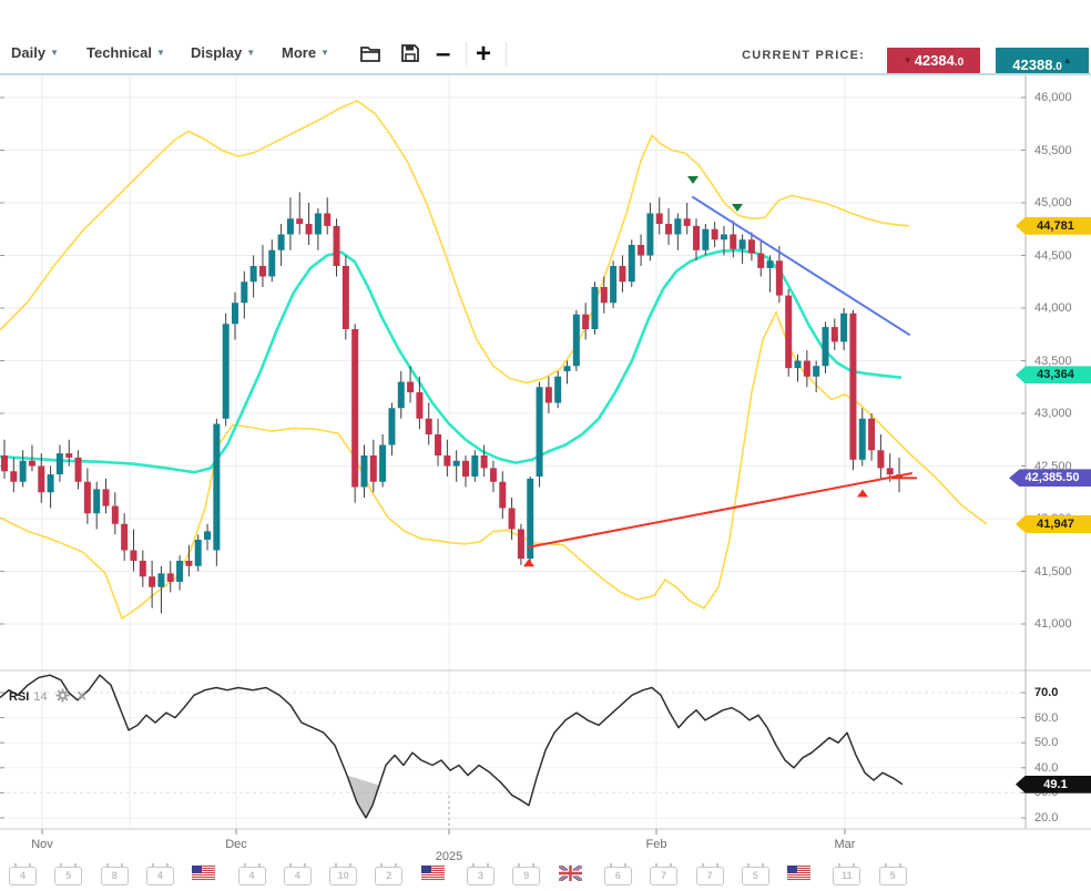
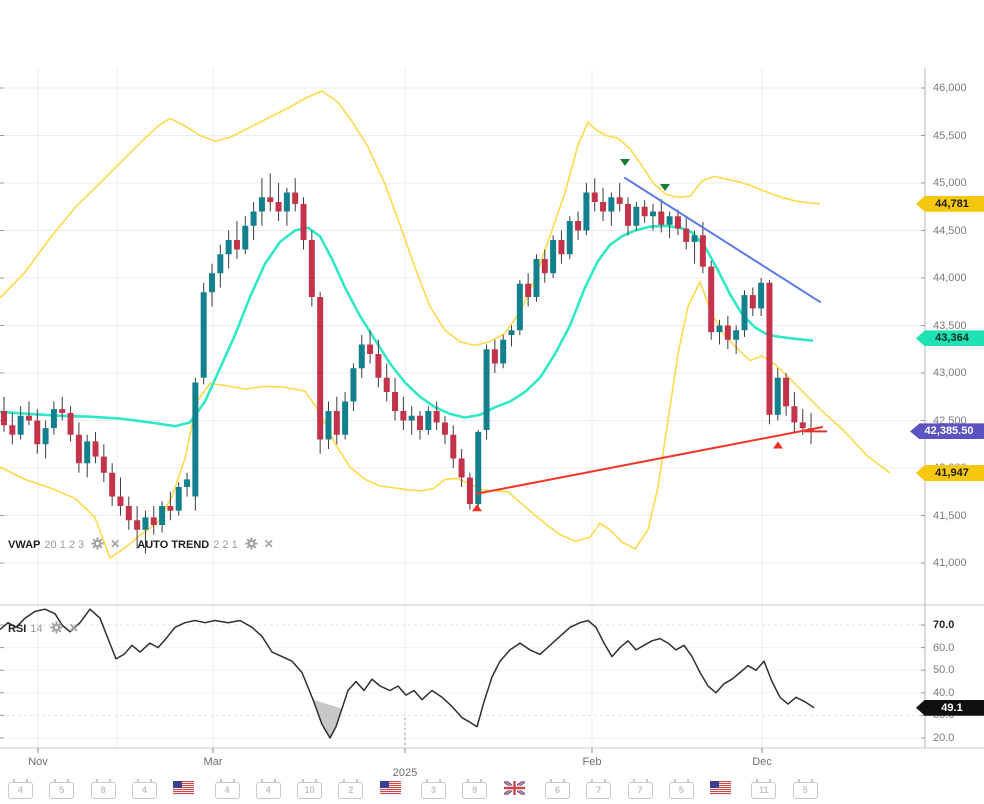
- Daily ▼
- Technical ▼
- Display ▼
- More ▼
- –
- +
- CURRENT PRICE:
- ▼ 42384.0
- 42388.0▲
  46,000
  45,500
  45,000
  44,500
  44,000
  43,500
  43,000
  42,500
  41,500
  41,000
  70.0
  60.0
  50.0
  40.0
  20.0
  44,781
  43,364
  42,385.50
  41,947
  49.1
+ VWAP 20 1 2 3 ✕ AUTO TREND 2 2 1 ✕
  RSI 14 ✕
  Nov
- Dec
+ Mar
  2025
  Feb
- Mar
+ Dec
  4
  5
  8
  4
  4
  4
  10
  2
  3
  9
  6
  7
  7
  5
  11
  5
